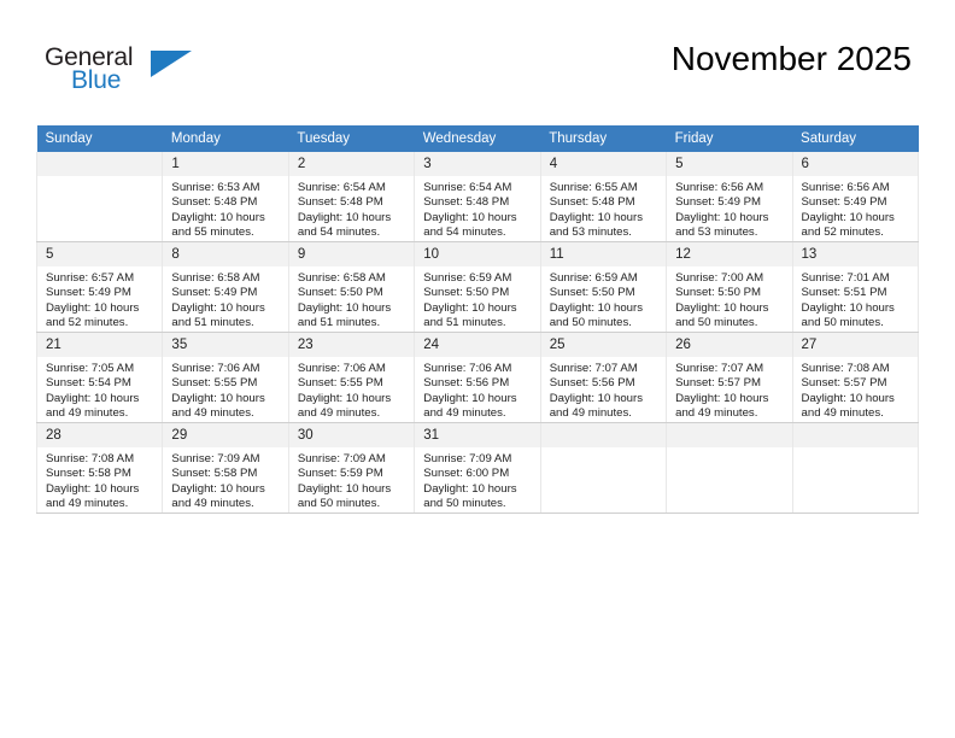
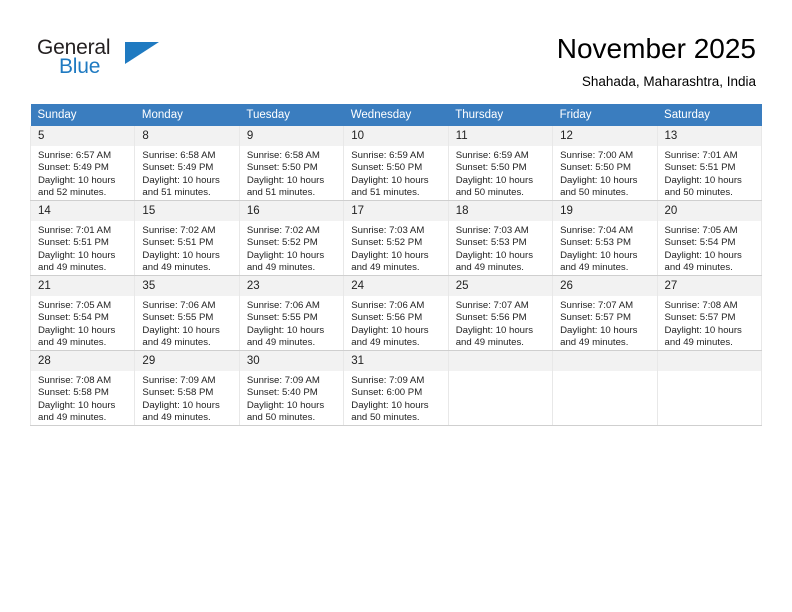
  General
  Blue
  November 2025
+ Shahada, Maharashtra, India
  Sunday	Monday	Tuesday	Wednesday	Thursday	Friday	Saturday
- 	1Sunrise: 6:53 AMSunset: 5:48 PMDaylight: 10 hoursand 55 minutes.	2Sunrise: 6:54 AMSunset: 5:48 PMDaylight: 10 hoursand 54 minutes.	3Sunrise: 6:54 AMSunset: 5:48 PMDaylight: 10 hoursand 54 minutes.	4Sunrise: 6:55 AMSunset: 5:48 PMDaylight: 10 hoursand 53 minutes.	5Sunrise: 6:56 AMSunset: 5:49 PMDaylight: 10 hoursand 53 minutes.	6Sunrise: 6:56 AMSunset: 5:49 PMDaylight: 10 hoursand 52 minutes.
  5Sunrise: 6:57 AMSunset: 5:49 PMDaylight: 10 hoursand 52 minutes.	8Sunrise: 6:58 AMSunset: 5:49 PMDaylight: 10 hoursand 51 minutes.	9Sunrise: 6:58 AMSunset: 5:50 PMDaylight: 10 hoursand 51 minutes.	10Sunrise: 6:59 AMSunset: 5:50 PMDaylight: 10 hoursand 51 minutes.	11Sunrise: 6:59 AMSunset: 5:50 PMDaylight: 10 hoursand 50 minutes.	12Sunrise: 7:00 AMSunset: 5:50 PMDaylight: 10 hoursand 50 minutes.	13Sunrise: 7:01 AMSunset: 5:51 PMDaylight: 10 hoursand 50 minutes.
+ 14Sunrise: 7:01 AMSunset: 5:51 PMDaylight: 10 hoursand 49 minutes.	15Sunrise: 7:02 AMSunset: 5:51 PMDaylight: 10 hoursand 49 minutes.	16Sunrise: 7:02 AMSunset: 5:52 PMDaylight: 10 hoursand 49 minutes.	17Sunrise: 7:03 AMSunset: 5:52 PMDaylight: 10 hoursand 49 minutes.	18Sunrise: 7:03 AMSunset: 5:53 PMDaylight: 10 hoursand 49 minutes.	19Sunrise: 7:04 AMSunset: 5:53 PMDaylight: 10 hoursand 49 minutes.	20Sunrise: 7:05 AMSunset: 5:54 PMDaylight: 10 hoursand 49 minutes.
  21Sunrise: 7:05 AMSunset: 5:54 PMDaylight: 10 hoursand 49 minutes.	35Sunrise: 7:06 AMSunset: 5:55 PMDaylight: 10 hoursand 49 minutes.	23Sunrise: 7:06 AMSunset: 5:55 PMDaylight: 10 hoursand 49 minutes.	24Sunrise: 7:06 AMSunset: 5:56 PMDaylight: 10 hoursand 49 minutes.	25Sunrise: 7:07 AMSunset: 5:56 PMDaylight: 10 hoursand 49 minutes.	26Sunrise: 7:07 AMSunset: 5:57 PMDaylight: 10 hoursand 49 minutes.	27Sunrise: 7:08 AMSunset: 5:57 PMDaylight: 10 hoursand 49 minutes.
- 28Sunrise: 7:08 AMSunset: 5:58 PMDaylight: 10 hoursand 49 minutes.	29Sunrise: 7:09 AMSunset: 5:58 PMDaylight: 10 hoursand 49 minutes.	30Sunrise: 7:09 AMSunset: 5:59 PMDaylight: 10 hoursand 50 minutes.	31Sunrise: 7:09 AMSunset: 6:00 PMDaylight: 10 hoursand 50 minutes.
+ 28Sunrise: 7:08 AMSunset: 5:58 PMDaylight: 10 hoursand 49 minutes.	29Sunrise: 7:09 AMSunset: 5:58 PMDaylight: 10 hoursand 49 minutes.	30Sunrise: 7:09 AMSunset: 5:40 PMDaylight: 10 hoursand 50 minutes.	31Sunrise: 7:09 AMSunset: 6:00 PMDaylight: 10 hoursand 50 minutes.
